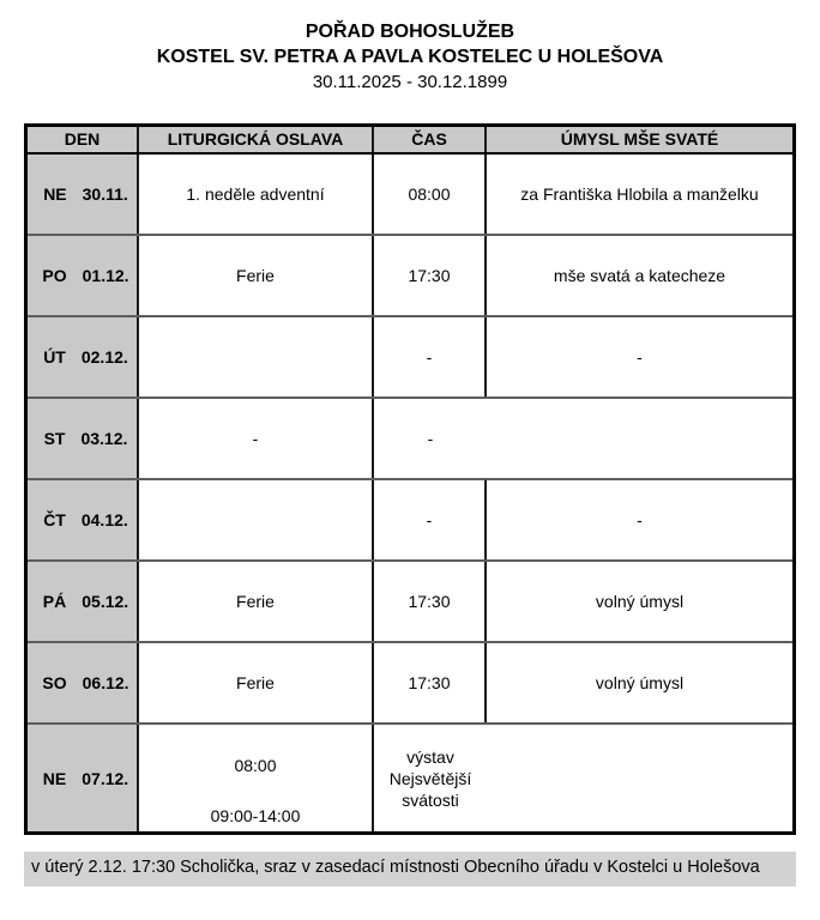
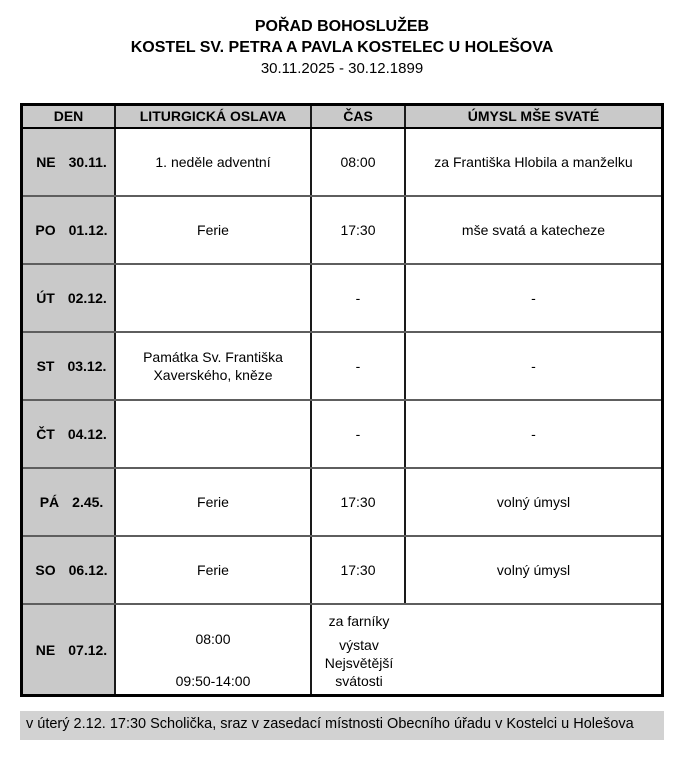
  POŘAD BOHOSLUŽEB
  KOSTEL SV. PETRA A PAVLA KOSTELEC U HOLEŠOVA
  30.11.2025 - 30.12.1899
  DEN
  LITURGICKÁ OSLAVA
  ČAS
  ÚMYSL MŠE SVATÉ
  NE
  30.11.
  1. neděle adventní
  08:00
  za Františka Hlobila a manželku
  PO
  01.12.
  Ferie
  17:30
  mše svatá a katecheze
  ÚT
  02.12.
  -
  -
  ST
  03.12.
+ Památka Sv. Františka Xaverského, kněze
  -
  -
  ČT
  04.12.
  -
  -
  PÁ
- 05.12.
+ 2.45.
  Ferie
  17:30
  volný úmysl
  SO
  06.12.
  Ferie
  17:30
  volný úmysl
  NE
  07.12.
  08:00
- 09:00-14:00
+ 09:50-14:00
+ za farníky
  výstav Nejsvětější svátosti
  v úterý 2.12. 17:30 Scholička, sraz v zasedací místnosti Obecního úřadu v Kostelci u Holešova
